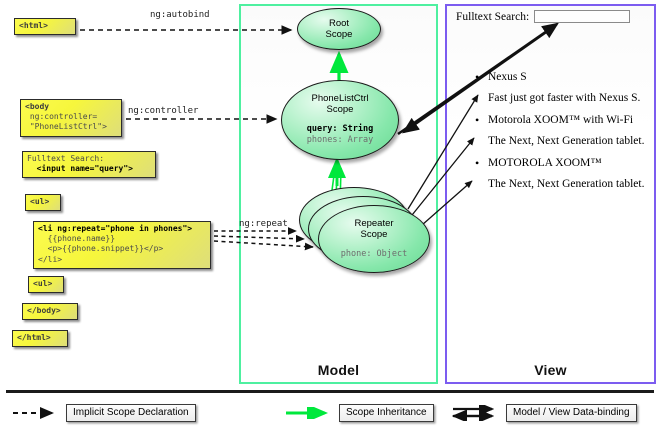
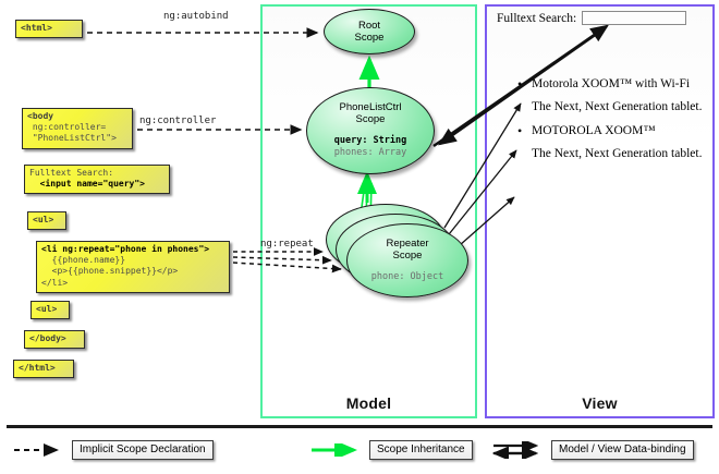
  Model
  View
  <html>
  <body ng:controller= "PhoneListCtrl">
  Fulltext Search: <input name="query">
  <ul>
  <li ng:repeat="phone in phones"> {{phone.name}} <p>{{phone.snippet}}</p> </li>
  <ul>
  </body>
  </html>
  ng:autobind
  ng:controller
  ng:repeat
  Root
  Scope
  PhoneListCtrl
  Scope
  query: String
  phones: Array
  Repeater
  Scope
  phone: Object
  Fulltext Search:
- Nexus S
- Fast just got faster with Nexus S.
  Motorola XOOM™ with Wi-Fi
  The Next, Next Generation tablet.
  MOTOROLA XOOM™
  The Next, Next Generation tablet.
  Implicit Scope Declaration
  Scope Inheritance
  Model / View Data-binding
